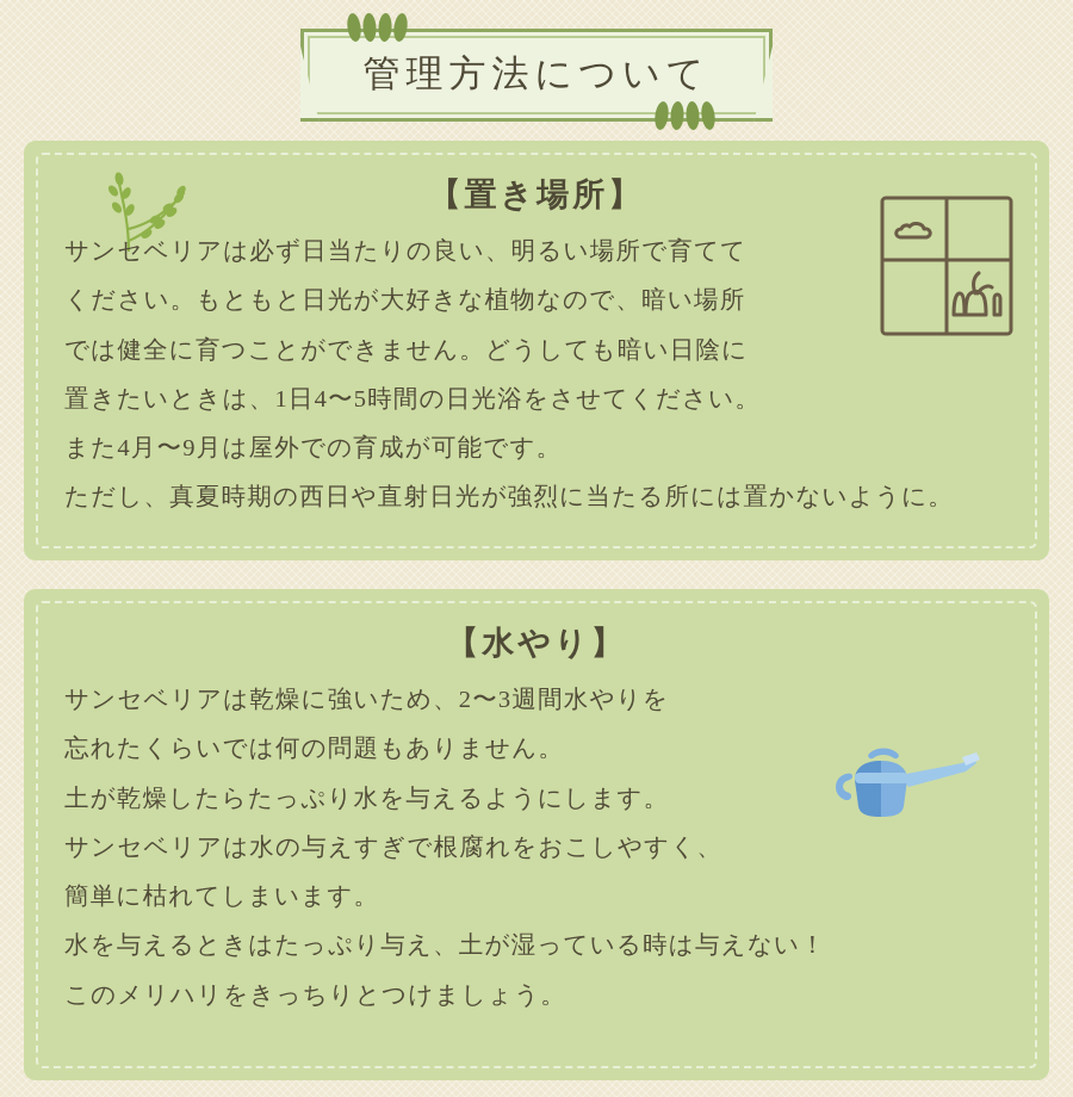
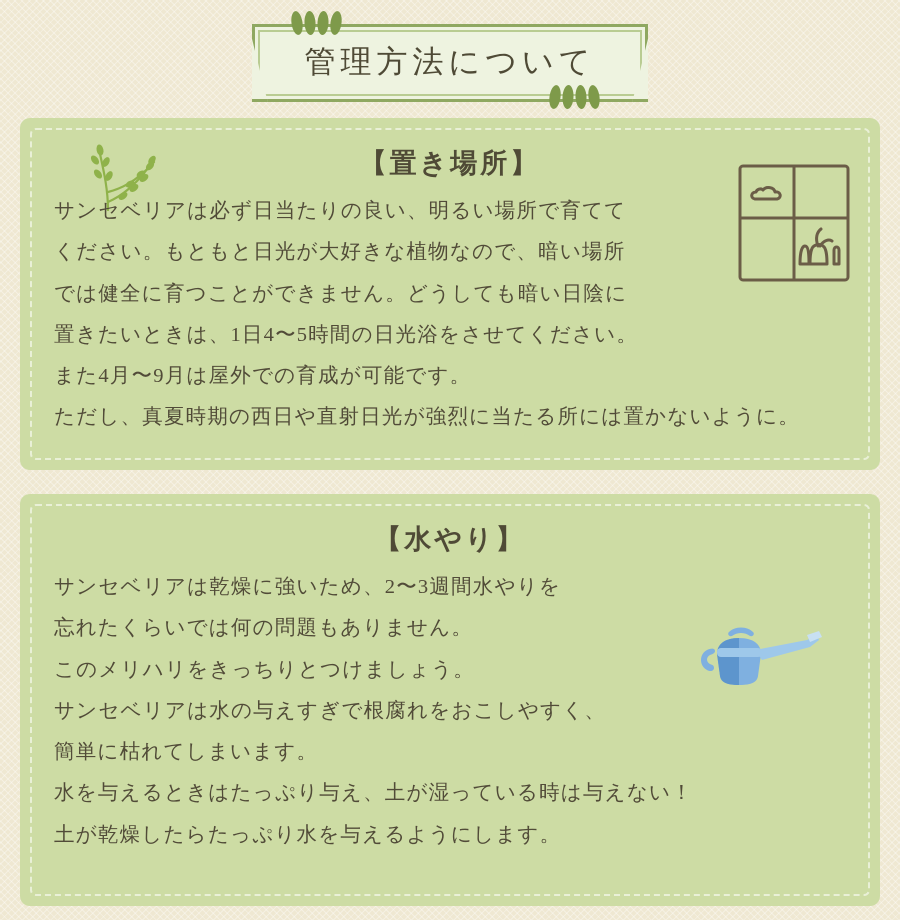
  管理方法について
  【置き場所】
  サンセベリアは必ず日当たりの良い、明るい場所で育てて
  ください。もともと日光が大好きな植物なので、暗い場所
  では健全に育つことができません。どうしても暗い日陰に
  置きたいときは、1日4〜5時間の日光浴をさせてください。
  また4月〜9月は屋外での育成が可能です。
  ただし、真夏時期の西日や直射日光が強烈に当たる所には置かないように。
  【水やり】
  サンセベリアは乾燥に強いため、2〜3週間水やりを
  忘れたくらいでは何の問題もありません。
- 土が乾燥したらたっぷり水を与えるようにします。
+ このメリハリをきっちりとつけましょう。
  サンセベリアは水の与えすぎで根腐れをおこしやすく、
  簡単に枯れてしまいます。
  水を与えるときはたっぷり与え、土が湿っている時は与えない！
- このメリハリをきっちりとつけましょう。
+ 土が乾燥したらたっぷり水を与えるようにします。
